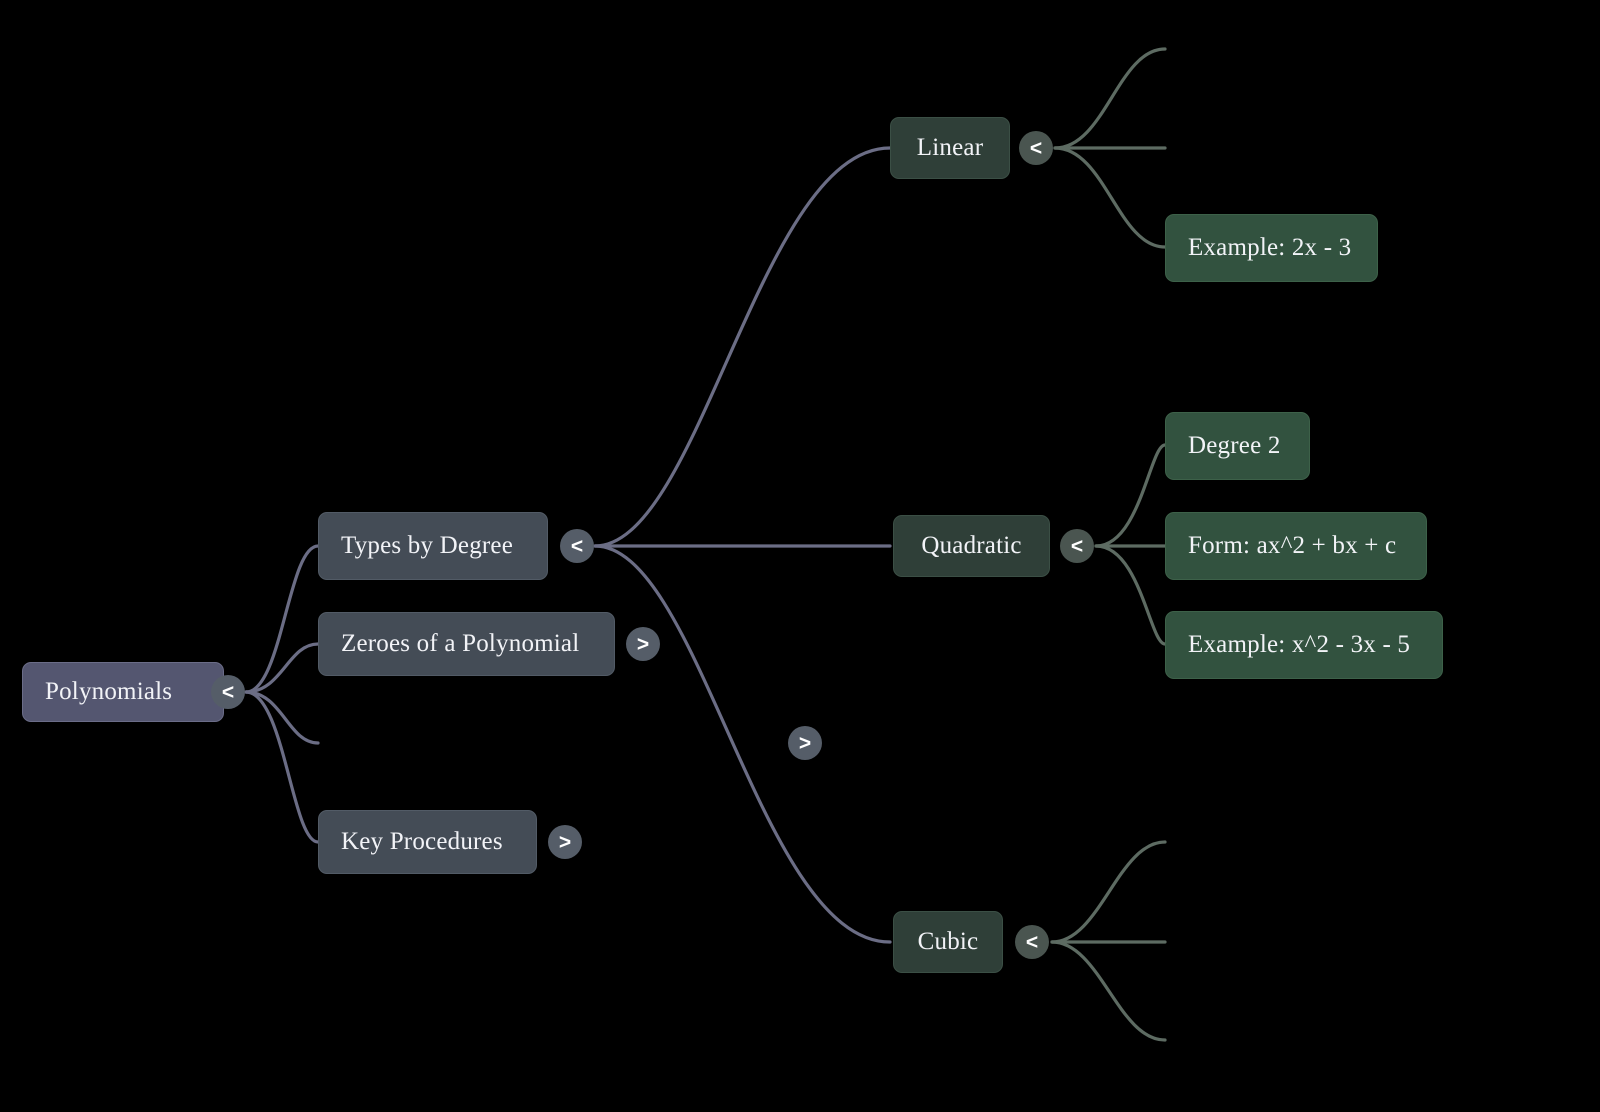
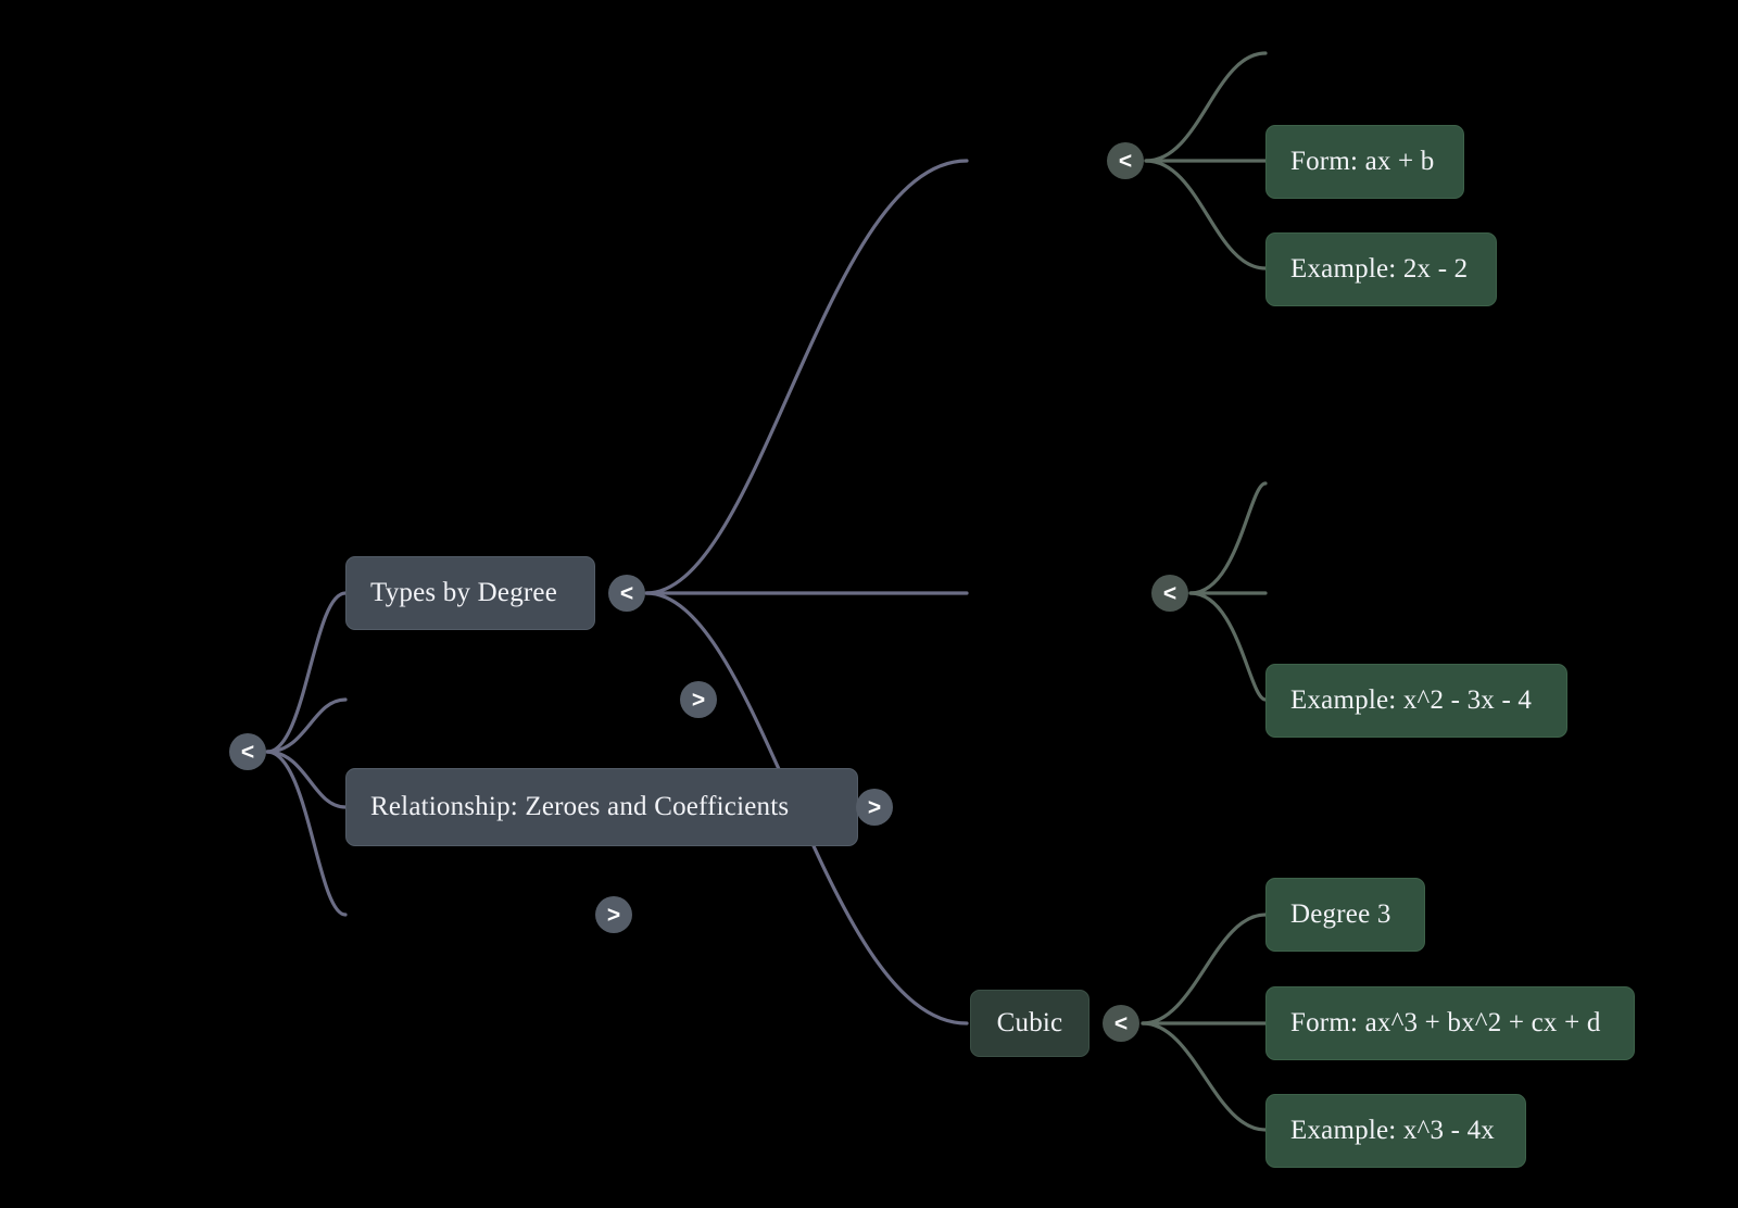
- Polynomials
  <
  Types by Degree
  <
- Zeroes of a Polynomial
  >
+ Relationship: Zeroes and Coefficients
  >
- Key Procedures
  >
- Linear
  <
+ Form: ax + b
- Example: 2x - 3
+ Example: 2x - 2
- Quadratic
  <
- Degree 2
- Form: ax^2 + bx + c
- Example: x^2 - 3x - 5
+ Example: x^2 - 3x - 4
  Cubic
  <
+ Degree 3
+ Form: ax^3 + bx^2 + cx + d
+ Example: x^3 - 4x
